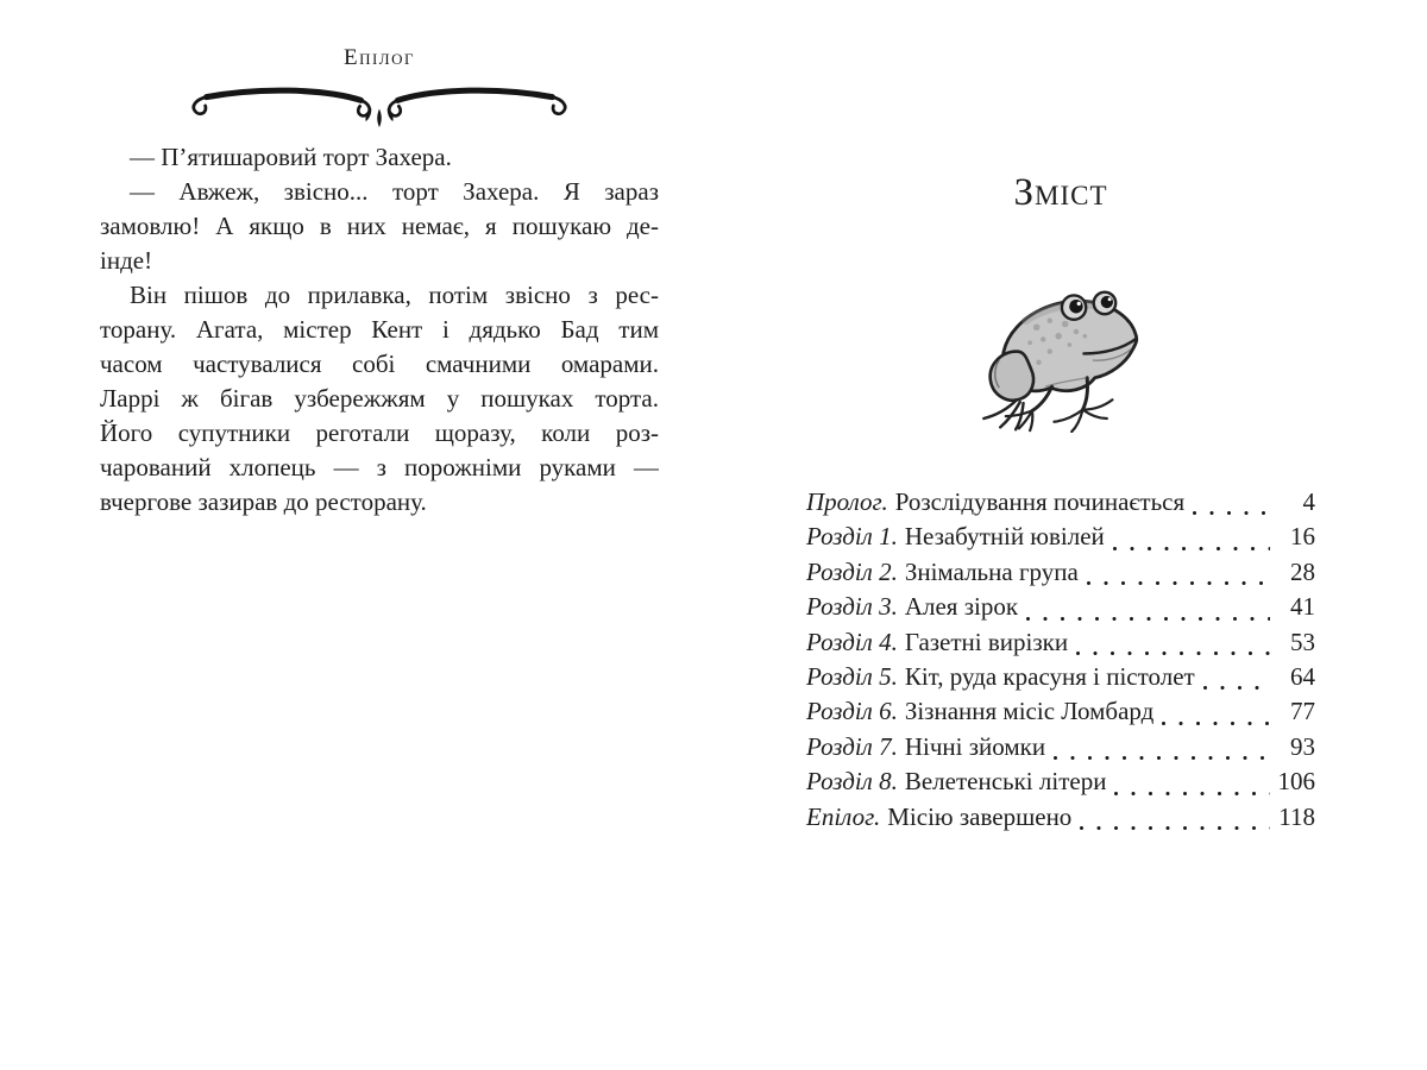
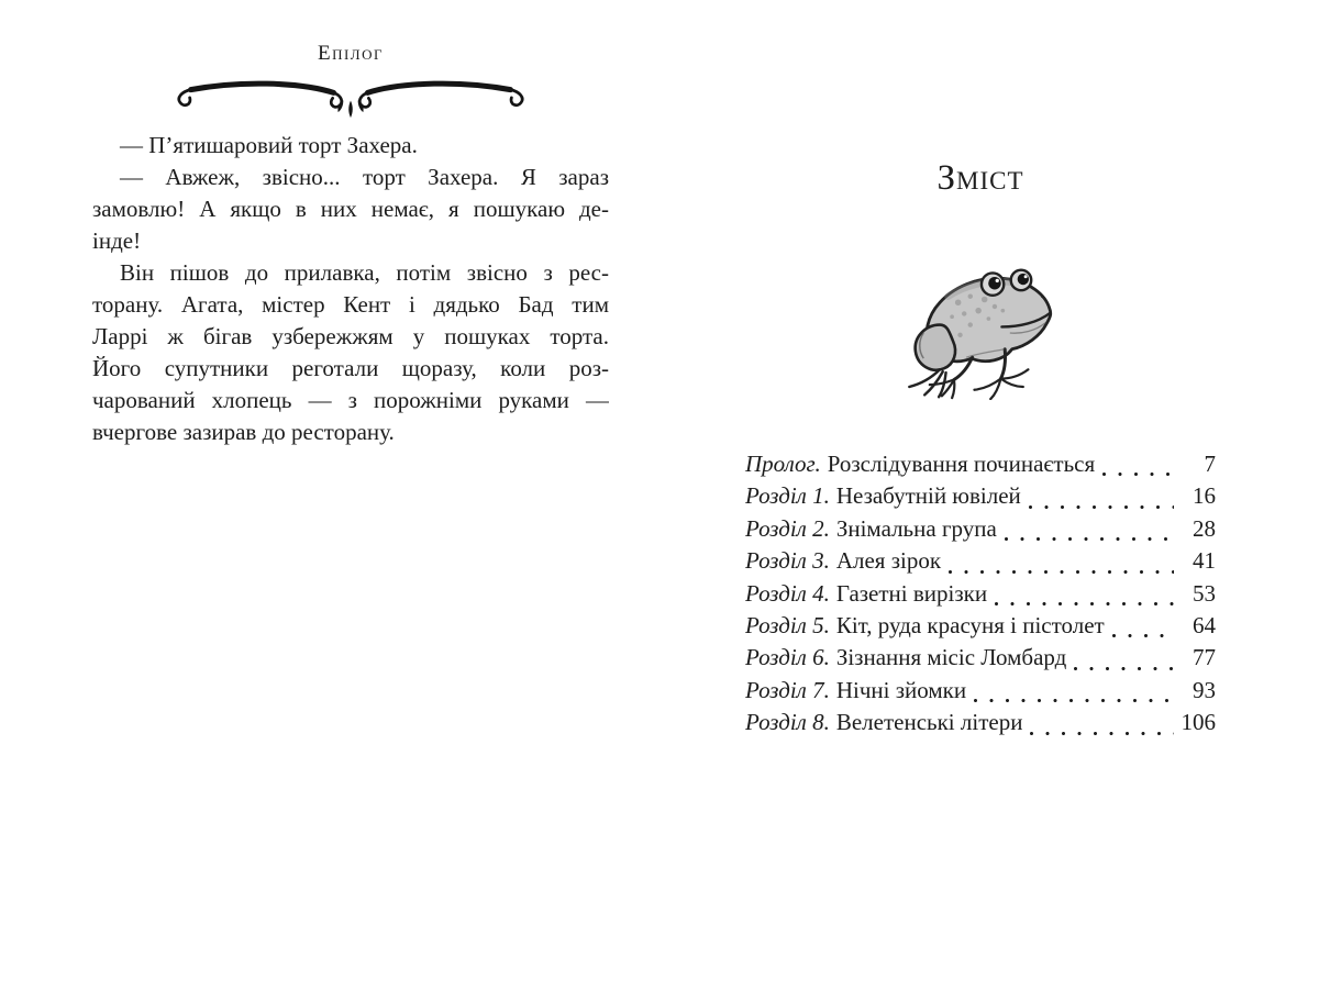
  Епілог
  — П’ятишаровий торт Захера.
  — Авжеж, звісно... торт Захера. Я зараз
  замовлю! А якщо в них немає, я пошукаю де-
  інде!
  Він пішов до прилавка, потім звісно з рес-
  торану. Агата, містер Кент і дядько Бад тим
- часом частувалися собі смачними омарами.
  Ларрі ж бігав узбережжям у пошуках торта.
  Його супутники реготали щоразу, коли роз-
  чарований хлопець — з порожніми руками —
  вчергове зазирав до ресторану.
  Зміст
  Пролог.
  Розслідування починається
- 4
+ 7
  Розділ 1.
  Незабутній ювілей
  16
  Розділ 2.
  Знімальна група
  28
  Розділ 3.
  Алея зірок
  41
  Розділ 4.
  Газетні вирізки
  53
  Розділ 5.
  Кіт, руда красуня і пістолет
  64
  Розділ 6.
  Зізнання місіс Ломбард
  77
  Розділ 7.
  Нічні зйомки
  93
  Розділ 8.
  Велетенські літери
  106
- Епілог.
- Місію завершено
- 118
